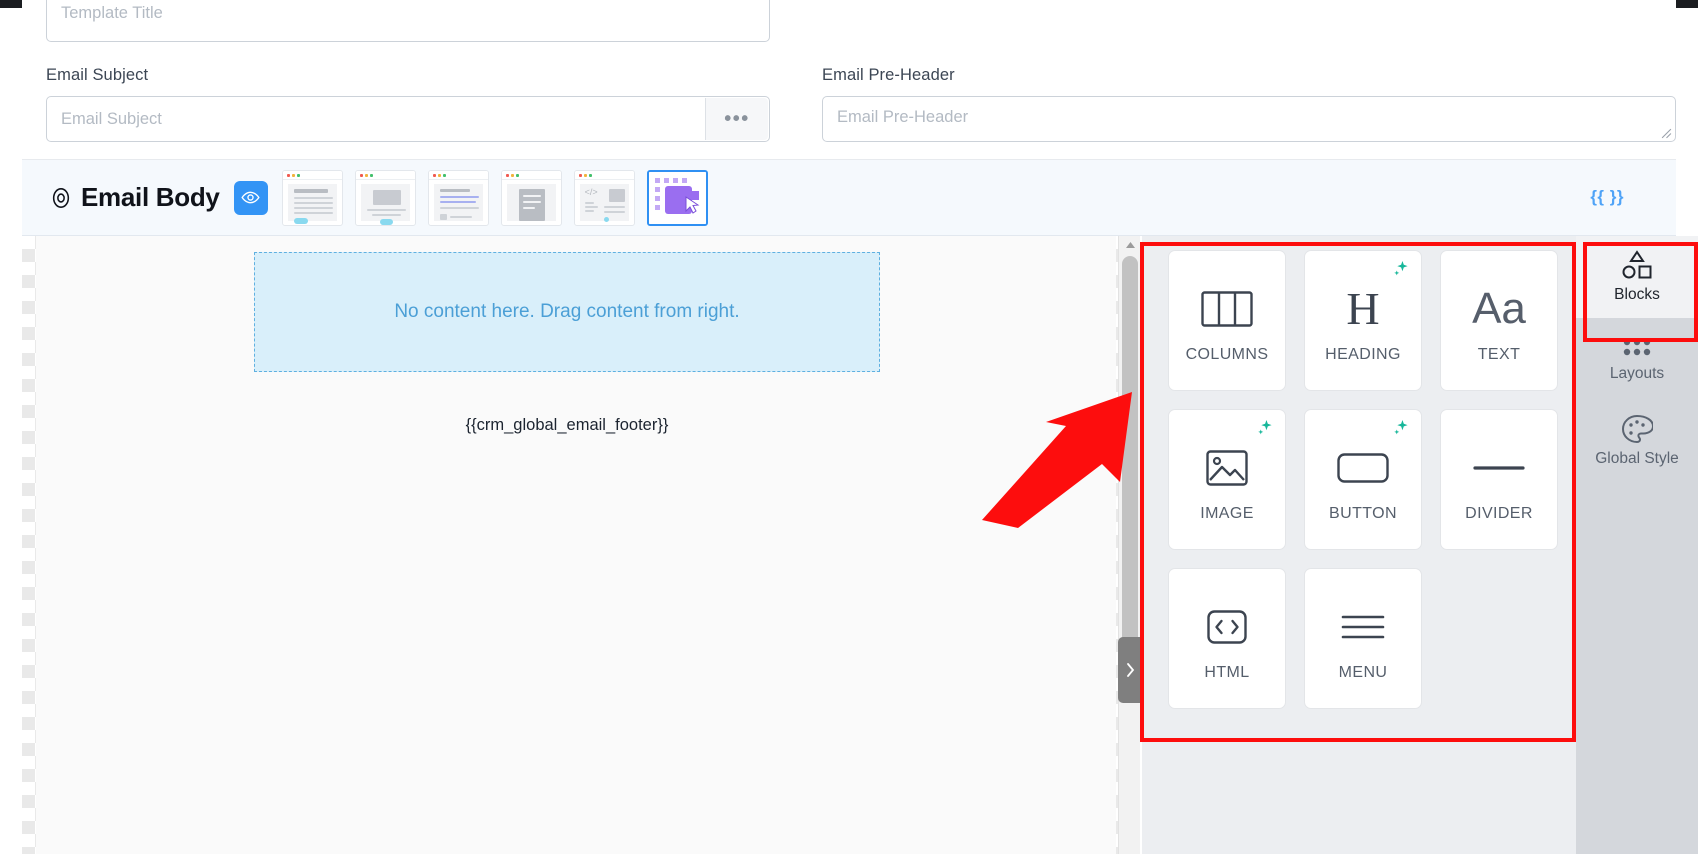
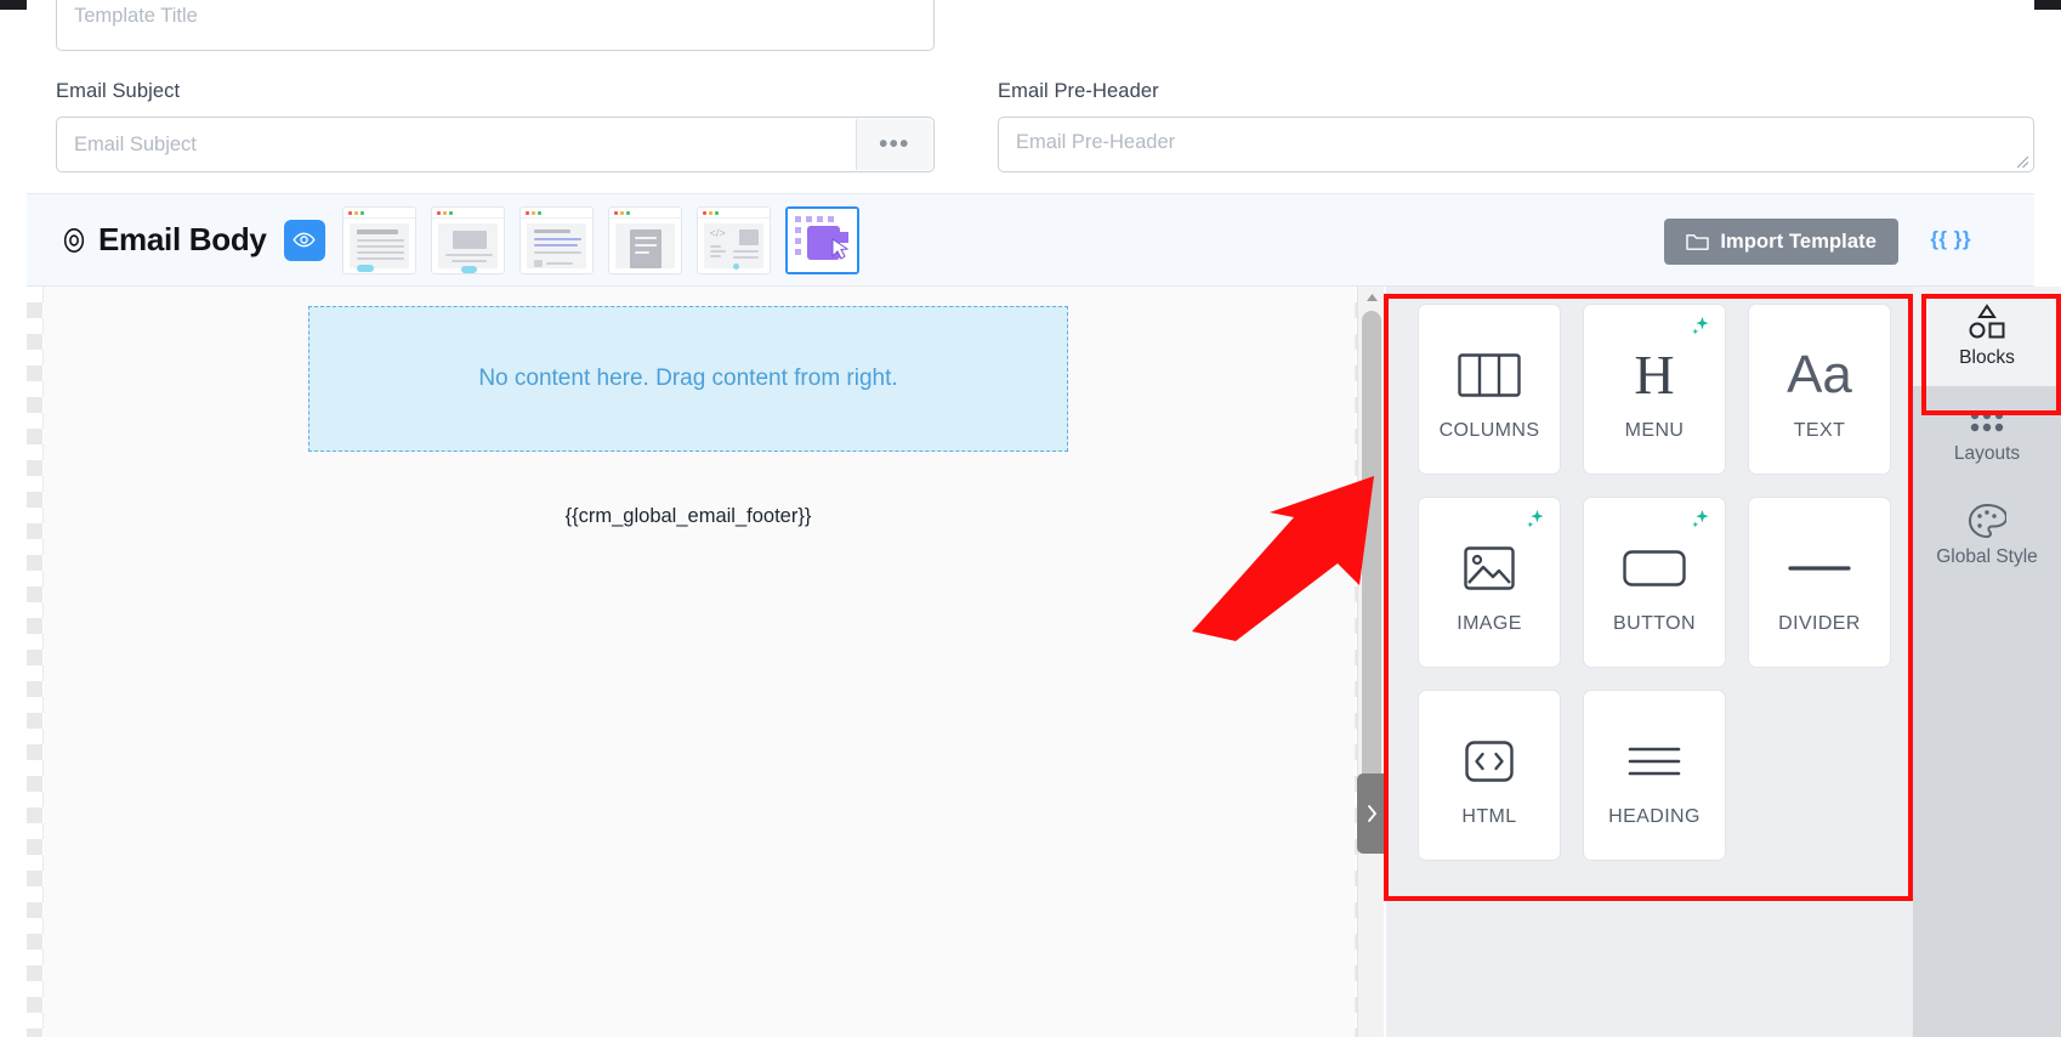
  Template Title
  Email Subject
  Email Subject
  •••
  Email Pre-Header
  Email Pre-Header
  Email Body
  </>
+ Import Template
  {{ }}
  No content here. Drag content from right.
  {{crm_global_email_footer}}
  COLUMNS
  H
- HEADING
+ MENU
  Aa
  TEXT
  IMAGE
  BUTTON
  DIVIDER
  HTML
- MENU
+ HEADING
  Blocks
  Layouts
  Global Style
